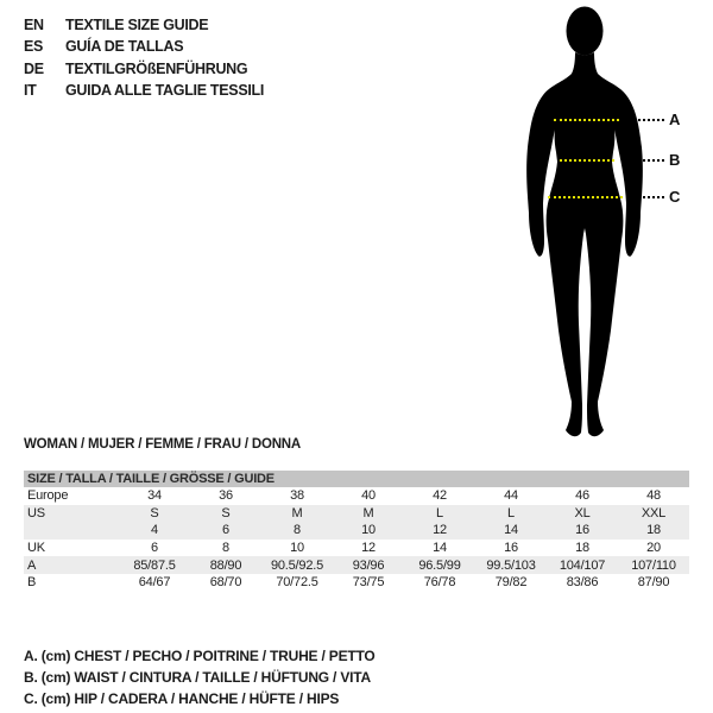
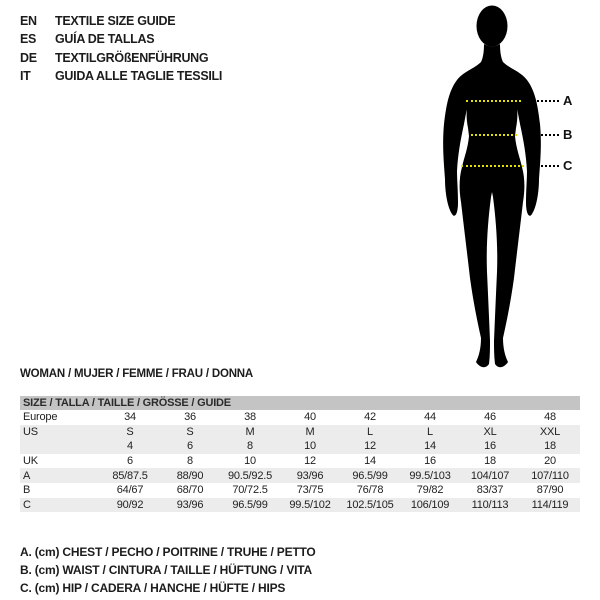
  EN
  TEXTILE SIZE GUIDE
  ES
  GUÍA DE TALLAS
  DE
  TEXTILGRÖßENFÜHRUNG
  IT
  GUIDA ALLE TAGLIE TESSILI
  A
  B
  C
  WOMAN / MUJER / FEMME / FRAU / DONNA
  SIZE / TALLA / TAILLE / GRÖSSE / GUIDE
  Europe	34	36	38	40	42	44	46	48
  US	S	S	M	M	L	L	XL	XXL
  	4	6	8	10	12	14	16	18
  UK	6	8	10	12	14	16	18	20
  A	85/87.5	88/90	90.5/92.5	93/96	96.5/99	99.5/103	104/107	107/110
- B	64/67	68/70	70/72.5	73/75	76/78	79/82	83/86	87/90
+ B	64/67	68/70	70/72.5	73/75	76/78	79/82	83/37	87/90
+ C	90/92	93/96	96.5/99	99.5/102	102.5/105	106/109	110/113	114/119
  A. (cm) CHEST / PECHO / POITRINE / TRUHE / PETTO
  B. (cm) WAIST / CINTURA / TAILLE / HÜFTUNG / VITA
  C. (cm) HIP / CADERA / HANCHE / HÜFTE / HIPS
